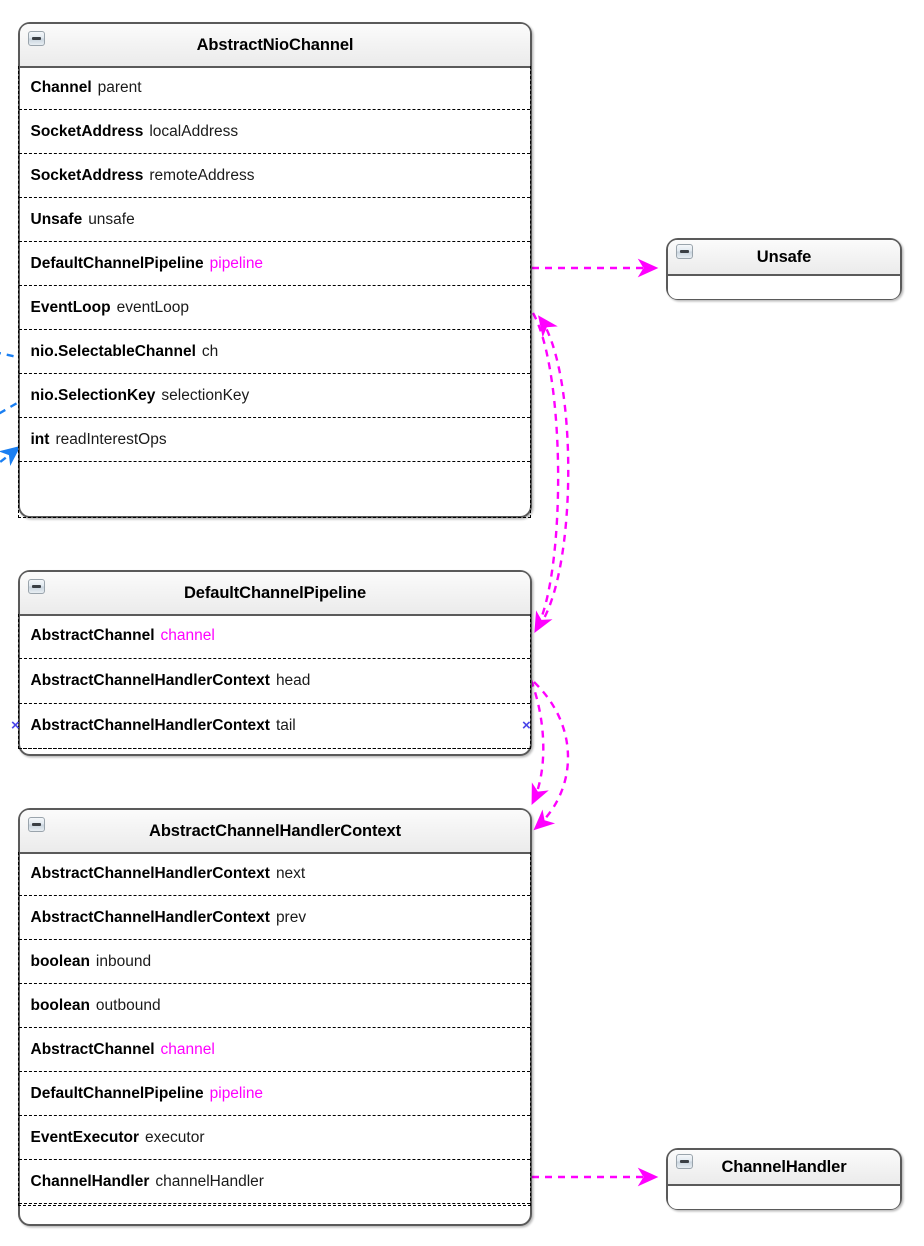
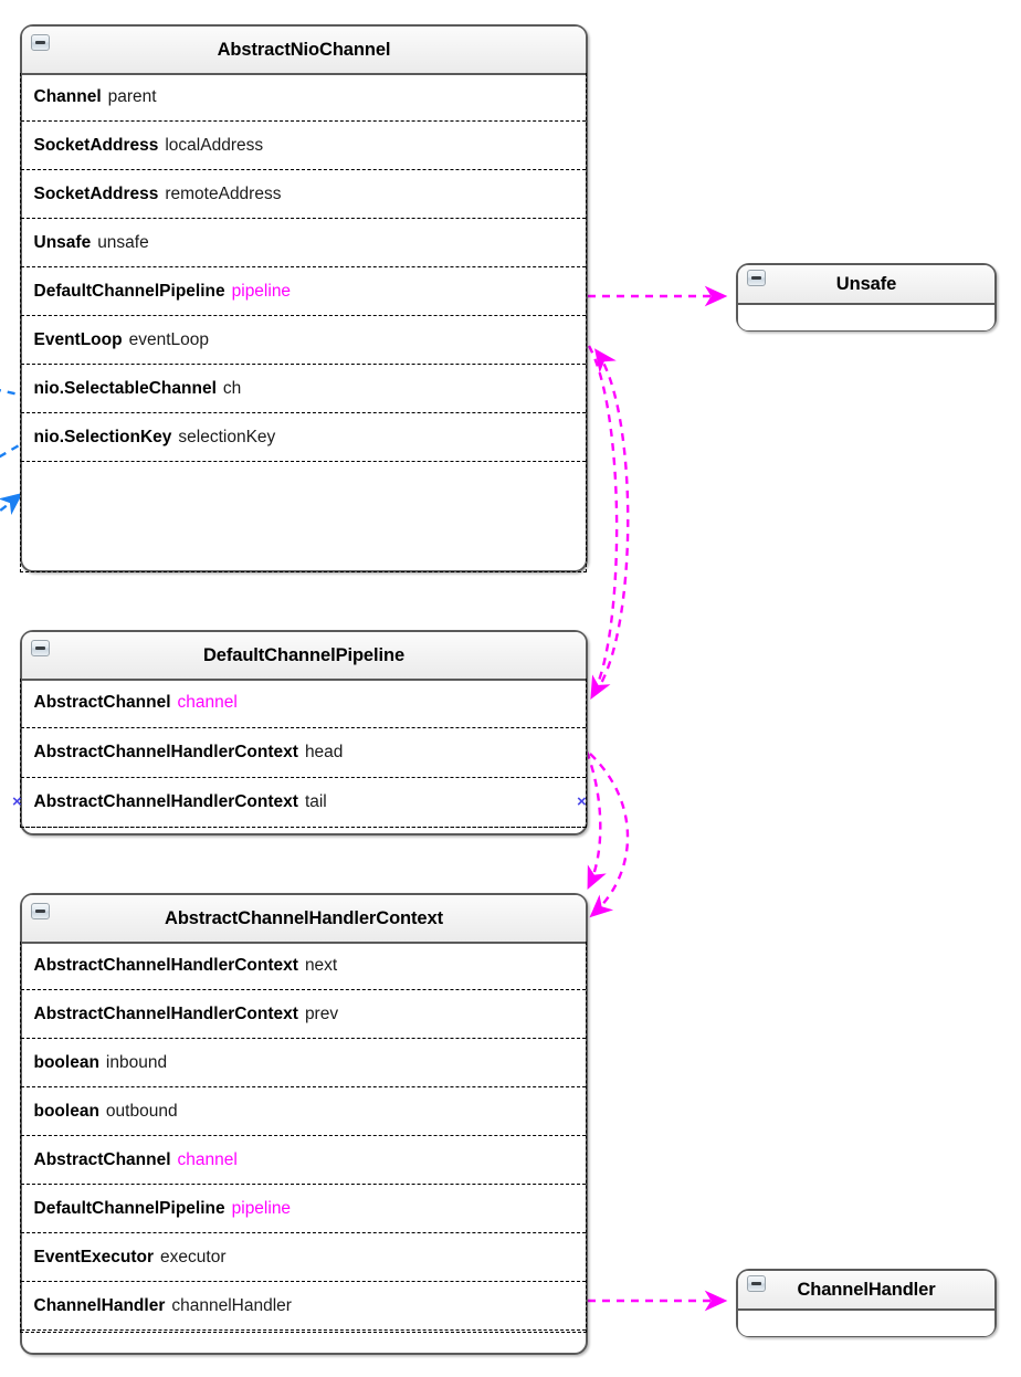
  AbstractNioChannel
  Channel
  parent
  SocketAddress
  localAddress
  SocketAddress
  remoteAddress
  Unsafe
  unsafe
  DefaultChannelPipeline
  pipeline
  EventLoop
  eventLoop
  nio.SelectableChannel
  ch
  nio.SelectionKey
  selectionKey
- int
- readInterestOps
  Unsafe
  DefaultChannelPipeline
  AbstractChannel
  channel
  AbstractChannelHandlerContext
  head
  AbstractChannelHandlerContext
  tail
  ×
  ×
  AbstractChannelHandlerContext
  AbstractChannelHandlerContext
  next
  AbstractChannelHandlerContext
  prev
  boolean
  inbound
  boolean
  outbound
  AbstractChannel
  channel
  DefaultChannelPipeline
  pipeline
  EventExecutor
  executor
  ChannelHandler
  channelHandler
  ChannelHandler
